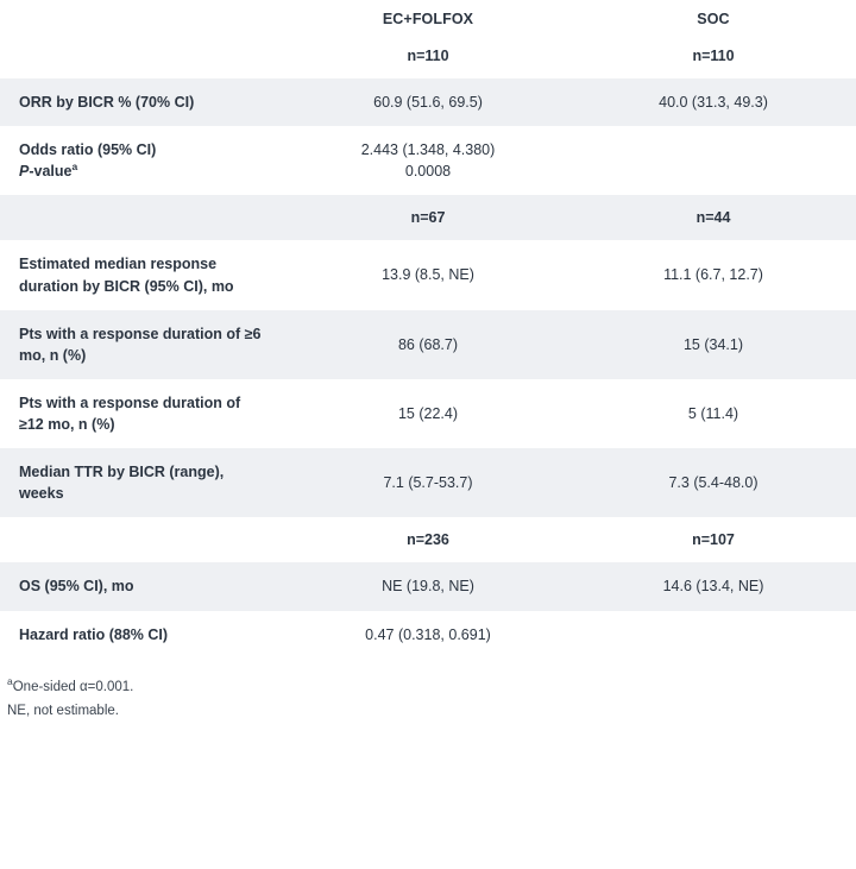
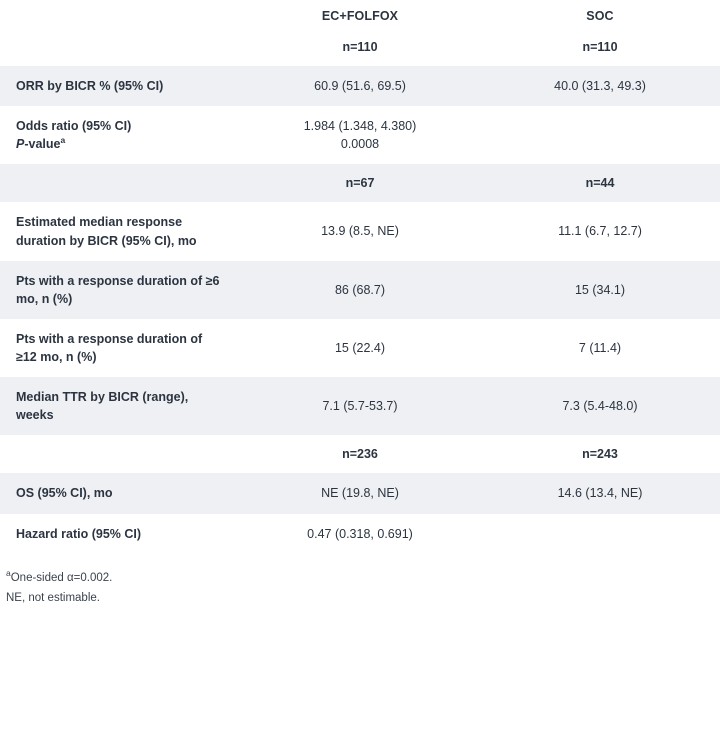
  	EC+FOLFOX	SOC
  	n=110	n=110
- ORR by BICR % (70% CI)	60.9 (51.6, 69.5)	40.0 (31.3, 49.3)
+ ORR by BICR % (95% CI)	60.9 (51.6, 69.5)	40.0 (31.3, 49.3)
- Odds ratio (95% CI) P-valuea	2.443 (1.348, 4.380) 0.0008
+ Odds ratio (95% CI) P-valuea	1.984 (1.348, 4.380) 0.0008
  	n=67	n=44
  Estimated median response duration by BICR (95% CI), mo	13.9 (8.5, NE)	11.1 (6.7, 12.7)
  Pts with a response duration of ≥6 mo, n (%)	86 (68.7)	15 (34.1)
- Pts with a response duration of ≥12 mo, n (%)	15 (22.4)	5 (11.4)
+ Pts with a response duration of ≥12 mo, n (%)	15 (22.4)	7 (11.4)
  Median TTR by BICR (range), weeks	7.1 (5.7-53.7)	7.3 (5.4-48.0)
- 	n=236	n=107
+ 	n=236	n=243
  OS (95% CI), mo	NE (19.8, NE)	14.6 (13.4, NE)
- Hazard ratio (88% CI)	0.47 (0.318, 0.691)
+ Hazard ratio (95% CI)	0.47 (0.318, 0.691)
- aOne-sided α=0.001.
+ aOne-sided α=0.002.
  NE, not estimable.
